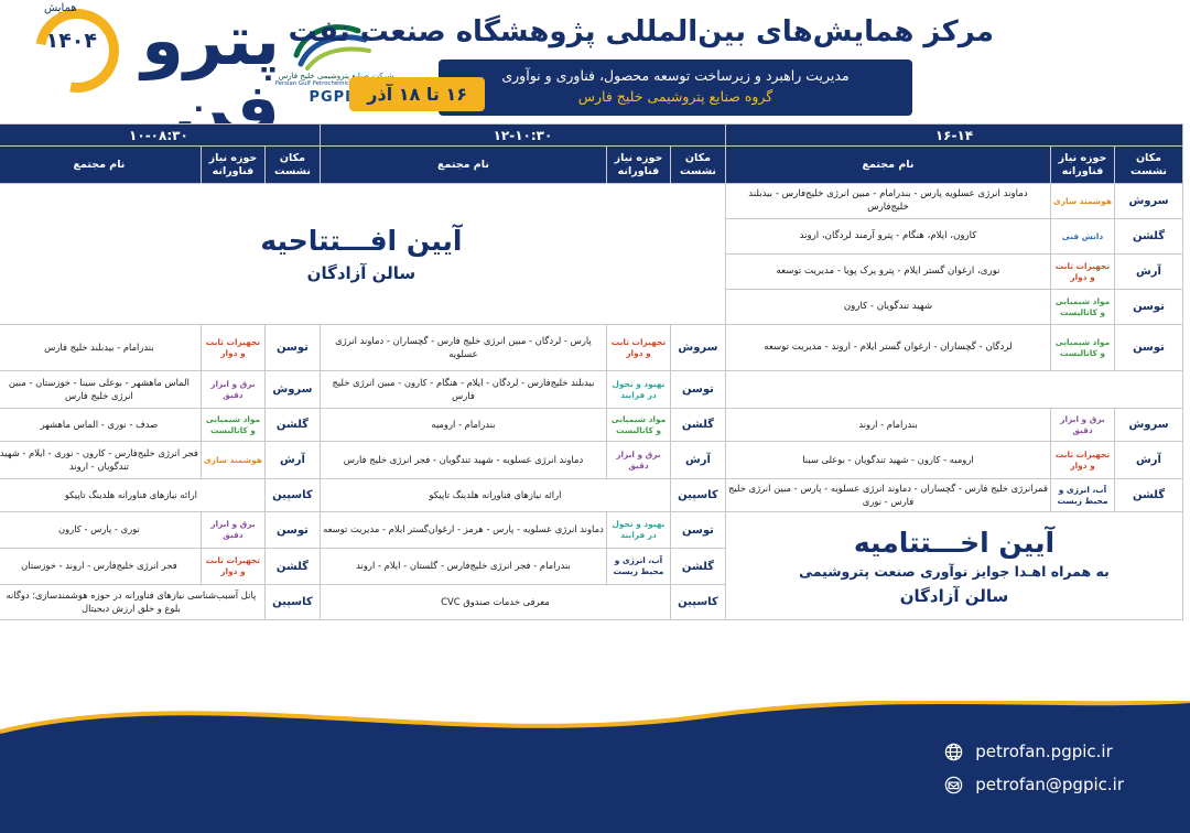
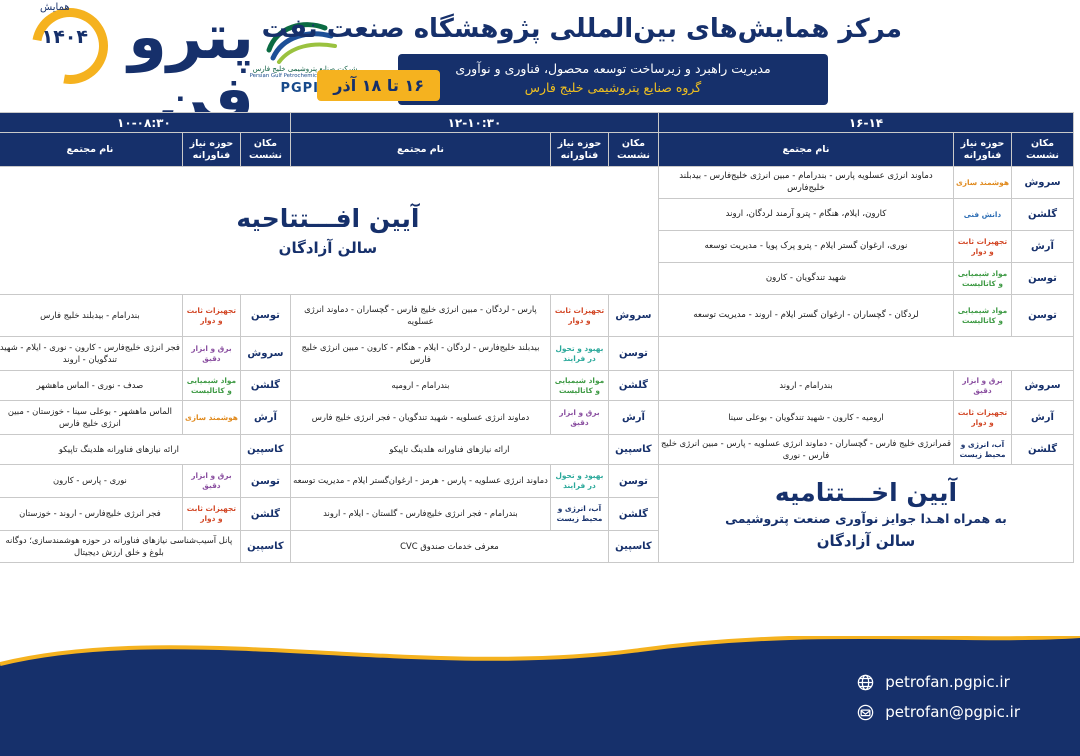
  PGPI
  مرکز همایش‌های بین‌المللی پژوهشگاه صنعت نفت
  مدیریت راهبرد و زیرساخت توسعه محصول، فناوری و نوآوری
  گروه صنایع پتروشیمی خلیج فارس
  ۱۶ تا ۱۸ آذر
  همایش
  پترو فن
  ۱۴۰۴
  ۱۶-۱۴	۱۲-۱۰:۳۰	۱۰-۰۸:۳۰
  مکان نشست	حوزه نیاز فناورانه	نام مجتمع	مکان نشست	حوزه نیاز فناورانه	نام مجتمع	مکان نشست	حوزه نیاز فناورانه	نام مجتمع
  سروش	هوشمند سازی	دماوند انرژی عسلویه پارس - بندرامام - مبین انرژی خلیج‌فارس - بیدبلند خلیج‌فارس	آیین افـــتتاحیه سالن آزادگان
  گلشن	دانش فنی	کارون، ایلام، هنگام - پترو آرمند لردگان، اروند
  آرش	تجهیزات ثابت و دوار	نوری، ارغوان گستر ایلام - پترو پرک پویا - مدیریت توسعه
  توسن	مواد شیمیایی و کاتالیست	شهید تندگویان - کارون
  توسن	مواد شیمیایی و کاتالیست	لردگان - گچساران - ارغوان گستر ایلام - اروند - مدیریت توسعه	سروش	تجهیزات ثابت و دوار	پارس - لردگان - مبین انرژی خلیج فارس - گچساران - دماوند انرژی عسلویه	توسن	تجهیزات ثابت و دوار	بندرامام - بیدبلند خلیج فارس
- 	توسن	بهبود و تحول در فرایند	بیدبلند خلیج‌فارس - لردگان - ایلام - هنگام - کارون - مبین انرژی خلیج فارس	سروش	برق و ابزار دقیق	الماس ماهشهر - بوعلی سینا - خوزستان - مبین انرژی خلیج فارس
+ 	توسن	بهبود و تحول در فرایند	بیدبلند خلیج‌فارس - لردگان - ایلام - هنگام - کارون - مبین انرژی خلیج فارس	سروش	برق و ابزار دقیق	فجر انرژی خلیج‌فارس - کارون - نوری - ایلام - شهید تندگویان - اروند
  سروش	برق و ابزار دقیق	بندرامام - اروند	گلشن	مواد شیمیایی و کاتالیست	بندرامام - ارومیه	گلشن	مواد شیمیایی و کاتالیست	صدف - نوری - الماس ماهشهر
- آرش	تجهیزات ثابت و دوار	ارومیه - کارون - شهید تندگویان - بوعلی سینا	آرش	برق و ابزار دقیق	دماوند انرژی عسلویه - شهید تندگویان - فجر انرژی خلیج فارس	آرش	هوشمند سازی	فجر انرژی خلیج‌فارس - کارون - نوری - ایلام - شهید تندگویان - اروند
+ آرش	تجهیزات ثابت و دوار	ارومیه - کارون - شهید تندگویان - بوعلی سینا	آرش	برق و ابزار دقیق	دماوند انرژی عسلویه - شهید تندگویان - فجر انرژی خلیج فارس	آرش	هوشمند سازی	الماس ماهشهر - بوعلی سینا - خوزستان - مبین انرژی خلیج فارس
  گلشن	آب، انرژی و محیط زیست	قمرانرژی خلیج فارس - گچساران - دماوند انرژی عسلویه - پارس - مبین انرژی خلیج فارس - نوری	کاسپین	ارائه نیازهای فناورانه هلدینگ تاپیکو	کاسپین	ارائه نیازهای فناورانه هلدینگ تاپیکو
  آیین اخـــتتامیه به همراه اهـدا جوایز نوآوری صنعت پتروشیمی سالن آزادگان	توسن	بهبود و تحول در فرایند	دماوند انرژی عسلویه - پارس - هرمز - ارغوان‌گستر ایلام - مدیریت توسعه	توسن	برق و ابزار دقیق	نوری - پارس - کارون
  گلشن	آب، انرژی و محیط زیست	بندرامام - فجر انرژی خلیج‌فارس - گلستان - ایلام - اروند	گلشن	تجهیزات ثابت و دوار	فجر انرژی خلیج‌فارس - اروند - خوزستان
  کاسپین	معرفی خدمات صندوق CVC	کاسپین	پانل آسیب‌شناسی نیازهای فناورانه در حوزه هوشمندسازی؛ دوگانه بلوغ و خلق ارزش دیجیتال
  petrofan.pgpic.ir
  petrofan@pgpic.ir
